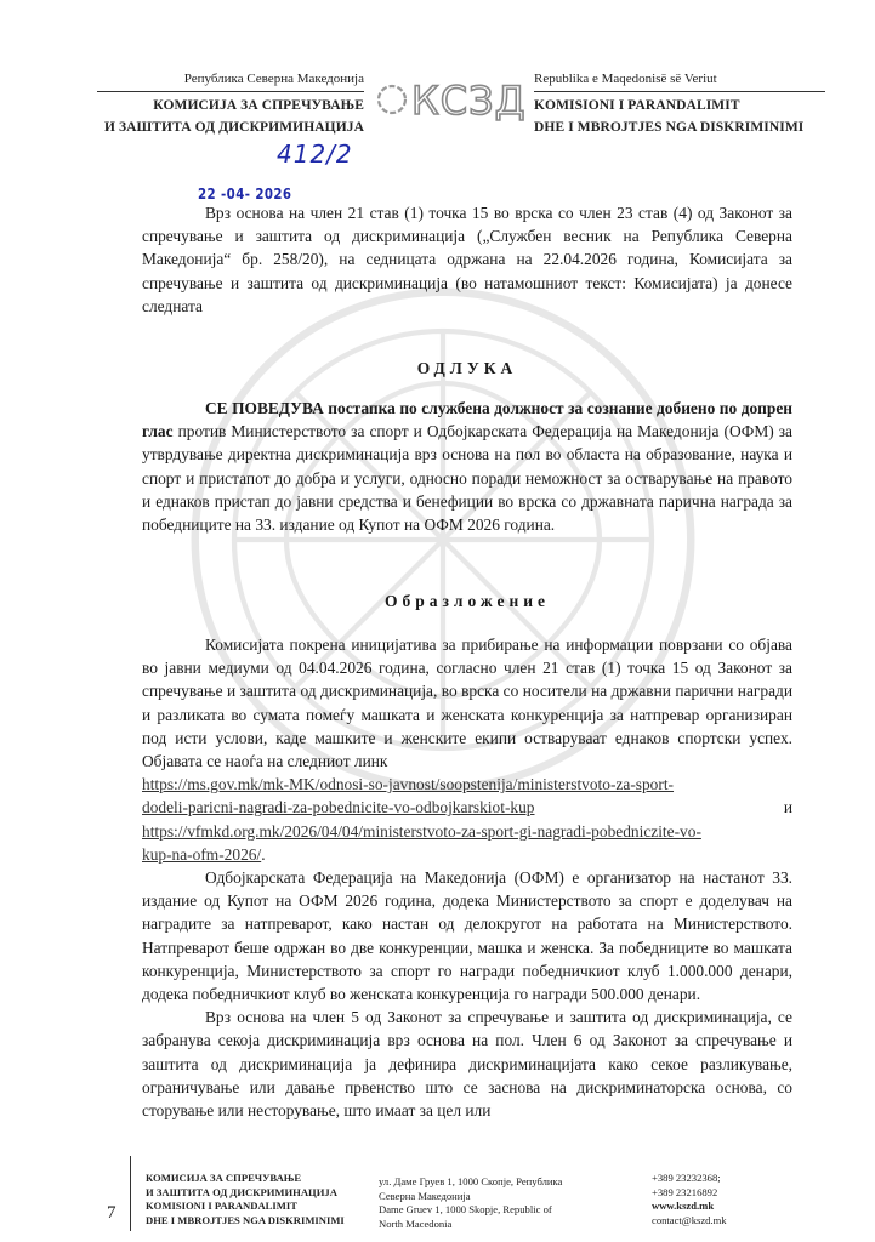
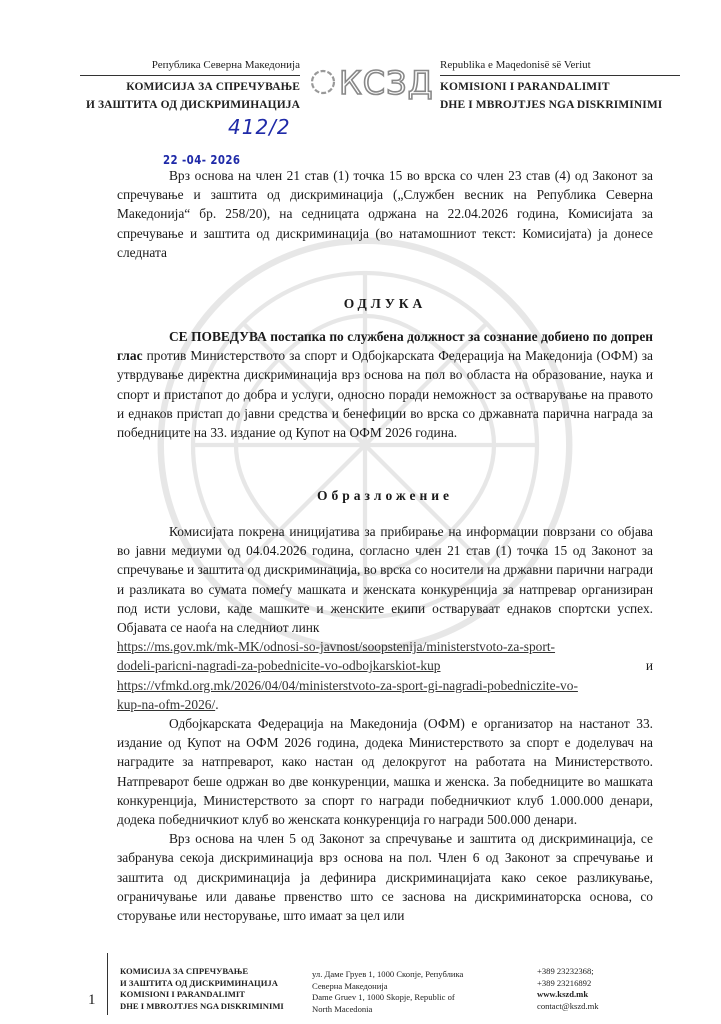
  Република Северна Македонија
  КОМИСИЈА ЗА СПРЕЧУВАЊЕ
  И ЗАШТИТА ОД ДИСКРИМИНАЦИЈА
  КСЗД
  Republika e Maqedonisë së Veriut
  KOMISIONI I PARANDALIMIT
  DHE I MBROJTJES NGA DISKRIMINIMI
  412/2
  22 -04- 2026
  Врз основа на член 21 став (1) точка 15 во врска со член 23 став (4) од Законот за спречување и заштита од дискриминација („Службен весник на Република Северна Македонија“ бр. 258/20), на седницата одржана на 22.04.2026 година, Комисијата за спречување и заштита од дискриминација (во натамошниот текст: Комисијата) ја донесе следната
  ОДЛУКА
  СЕ ПОВЕДУВА постапка по службена должност за сознание добиено по допрен глас против Министерството за спорт и Одбојкарската Федерација на Македонија (ОФМ) за утврдување директна дискриминација врз основа на пол во областа на образование, наука и спорт и пристапот до добра и услуги, односно поради неможност за остварување на правото и еднаков пристап до јавни средства и бенефиции во врска со државната парична награда за победниците на 33. издание од Купот на ОФМ 2026 година.
  Образложение
  Комисијата покрена иницијатива за прибирање на информации поврзани со објава во јавни медиуми од 04.04.2026 година, согласно член 21 став (1) точка 15 од Законот за спречување и заштита од дискриминација, во врска со носители на државни парични награди и разликата во сумата помеѓу машката и женската конкуренција за натпревар организиран под исти услови, каде машките и женските екипи остваруваат еднаков спортски успех. Објавата се наоѓа на следниот линк
  https://ms.gov.mk/mk-MK/odnosi-so-javnost/soopstenija/ministerstvoto-za-sport-
  dodeli-paricni-nagradi-za-pobednicite-vo-odbojkarskiot-kup
  и
  https://vfmkd.org.mk/2026/04/04/ministerstvoto-za-sport-gi-nagradi-pobedniczite-vo-
  kup-na-ofm-2026/.
  Одбојкарската Федерација на Македонија (ОФМ) е организатор на настанот 33. издание од Купот на ОФМ 2026 година, додека Министерството за спорт е доделувач на наградите за натпреварот, како настан од делокругот на работата на Министерството. Натпреварот беше одржан во две конкуренции, машка и женска. За победниците во машката конкуренција, Министерството за спорт го награди победничкиот клуб 1.000.000 денари, додека победничкиот клуб во женската конкуренција го награди 500.000 денари.
  Врз основа на член 5 од Законот за спречување и заштита од дискриминација, се забранува секоја дискриминација врз основа на пол. Член 6 од Законот за спречување и заштита од дискриминација ја дефинира дискриминацијата како секое разликување, ограничување или давање првенство што се заснова на дискриминаторска основа, со сторување или несторување, што имаат за цел или
- 7
+ 1
  КОМИСИЈА ЗА СПРЕЧУВАЊЕ
  И ЗАШТИТА ОД ДИСКРИМИНАЦИЈА
  KOMISIONI I PARANDALIMIT
  DHE I MBROJTJES NGA DISKRIMINIMI
  ул. Даме Груев 1, 1000 Скопје, Република
  Северна Македонија
  Dame Gruev 1, 1000 Skopje, Republic of
  North Macedonia
  +389 23232368;
  +389 23216892
  www.kszd.mk
  contact@kszd.mk
